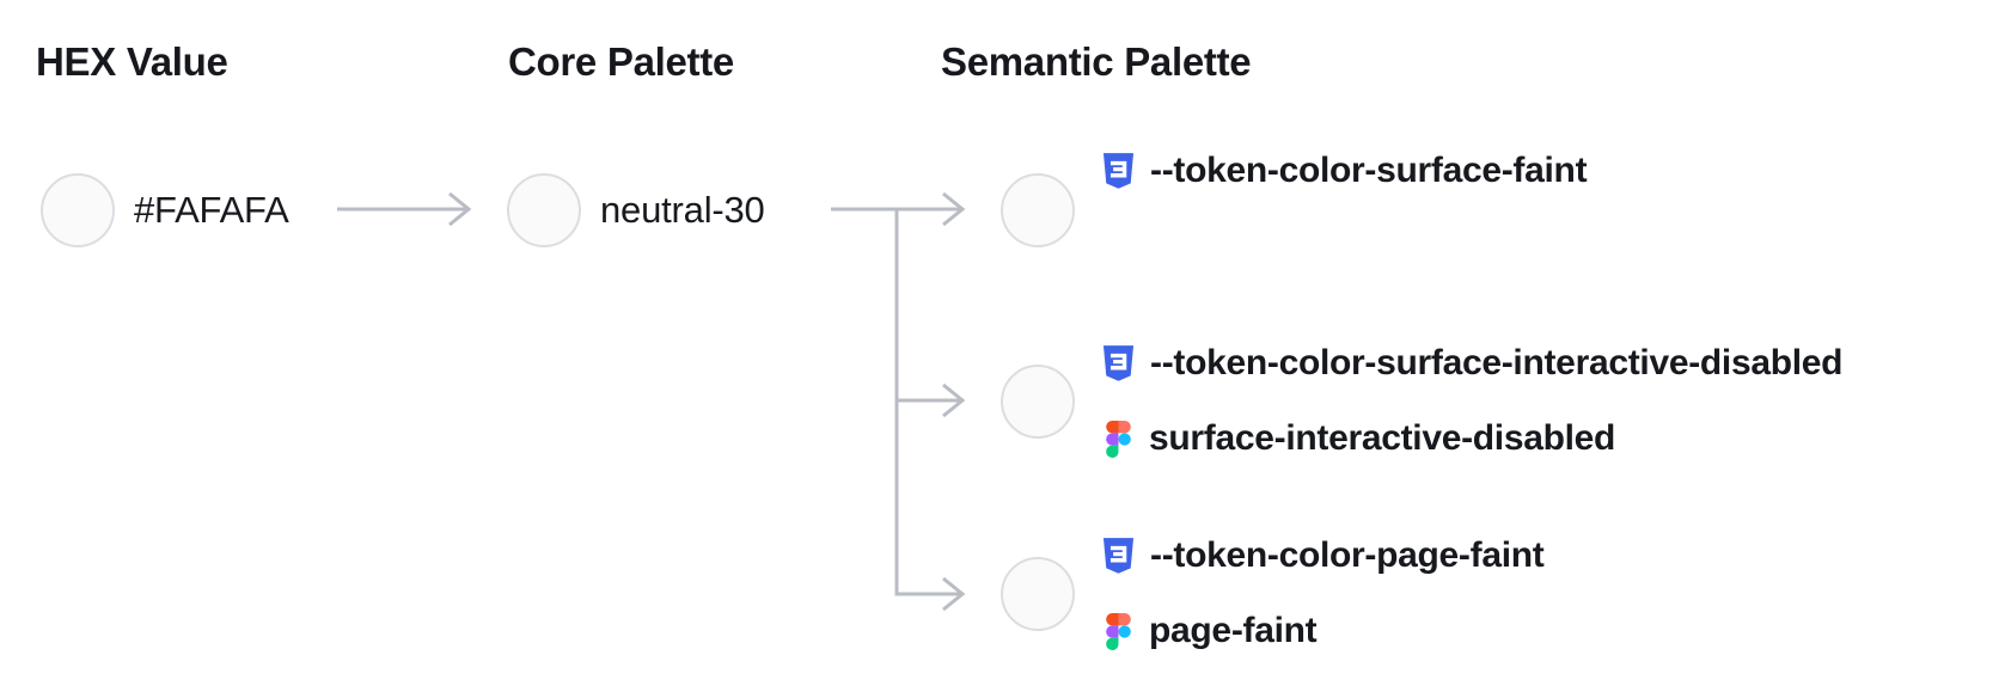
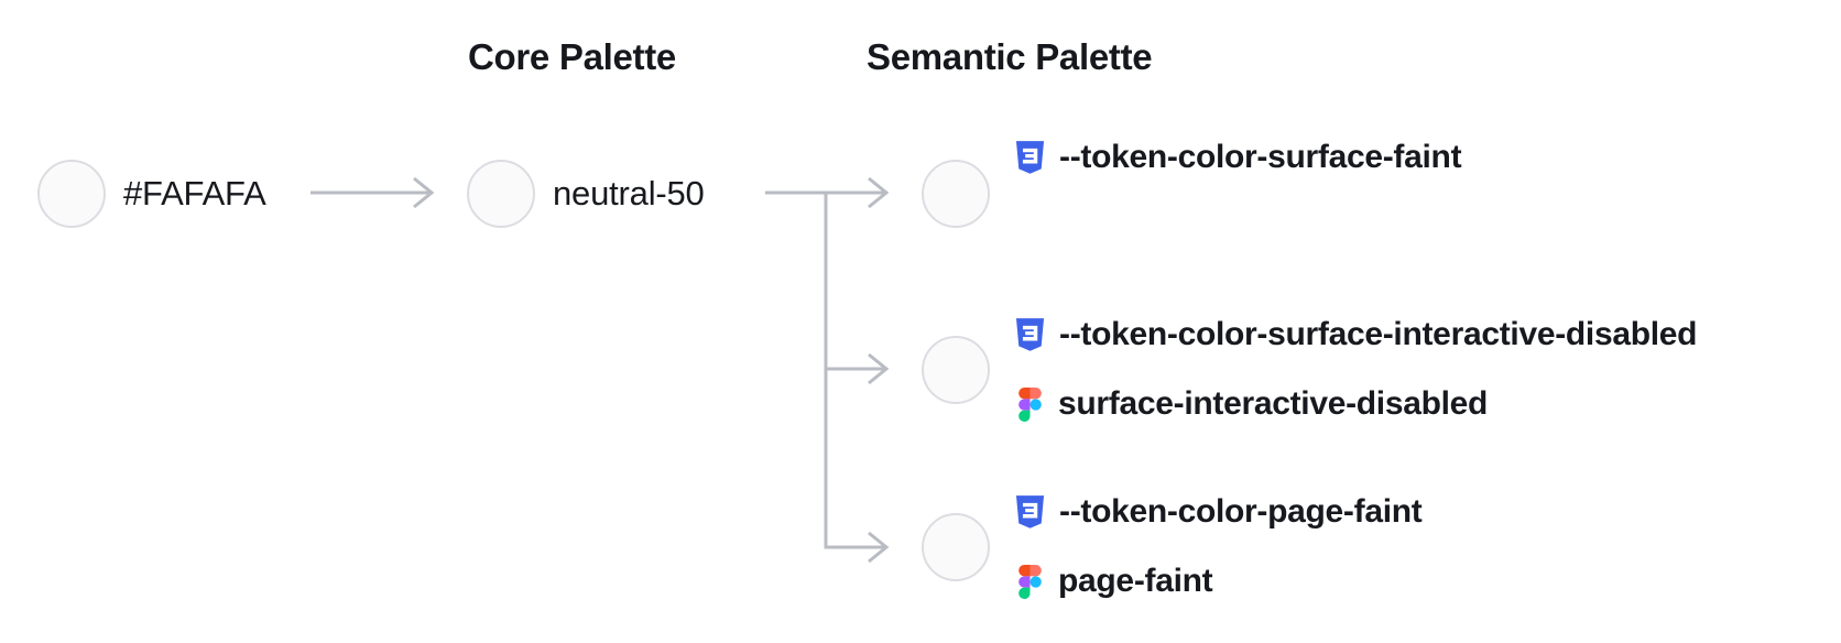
- HEX Value
  Core Palette
  Semantic Palette
  #FAFAFA
- neutral-30
+ neutral-50
  --token-color-surface-faint
  --token-color-surface-interactive-disabled
  surface-interactive-disabled
  --token-color-page-faint
  page-faint
